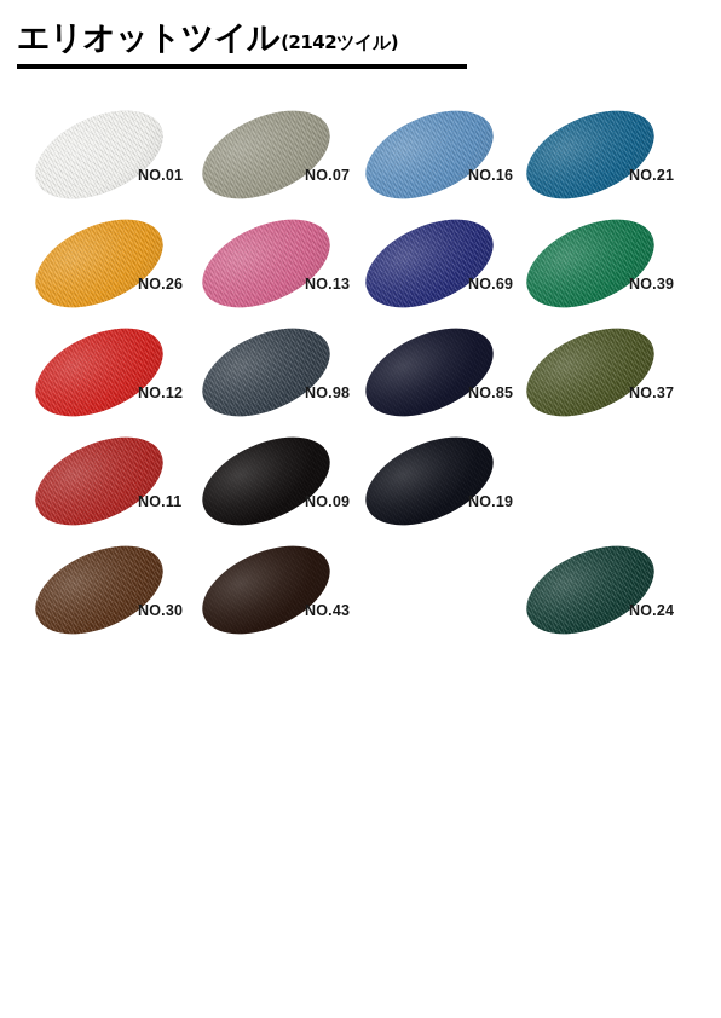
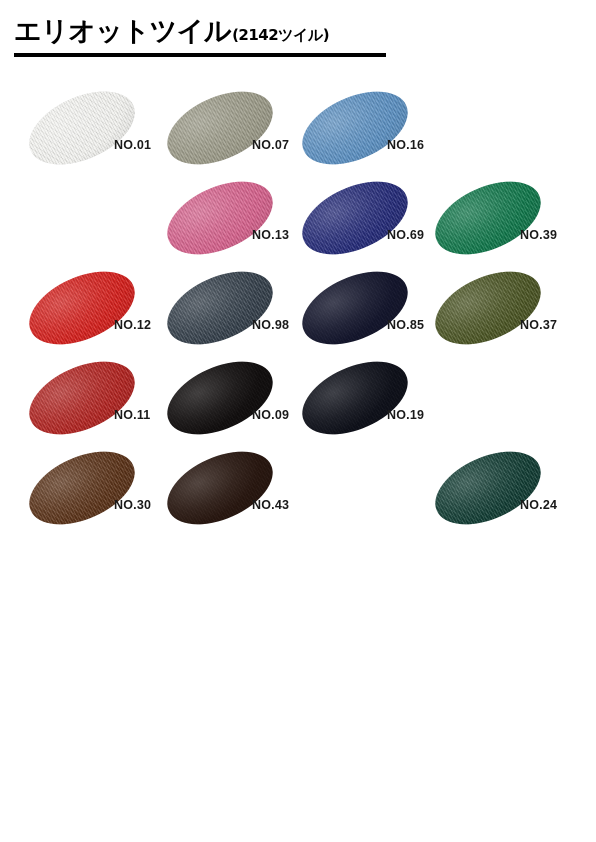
  エリオットツイル
  (2142ツイル)
  NO.01
  NO.07
  NO.16
- NO.21
- NO.26
  NO.13
  NO.69
  NO.39
  NO.12
  NO.98
  NO.85
  NO.37
  NO.11
  NO.09
  NO.19
  NO.30
  NO.43
  NO.24
